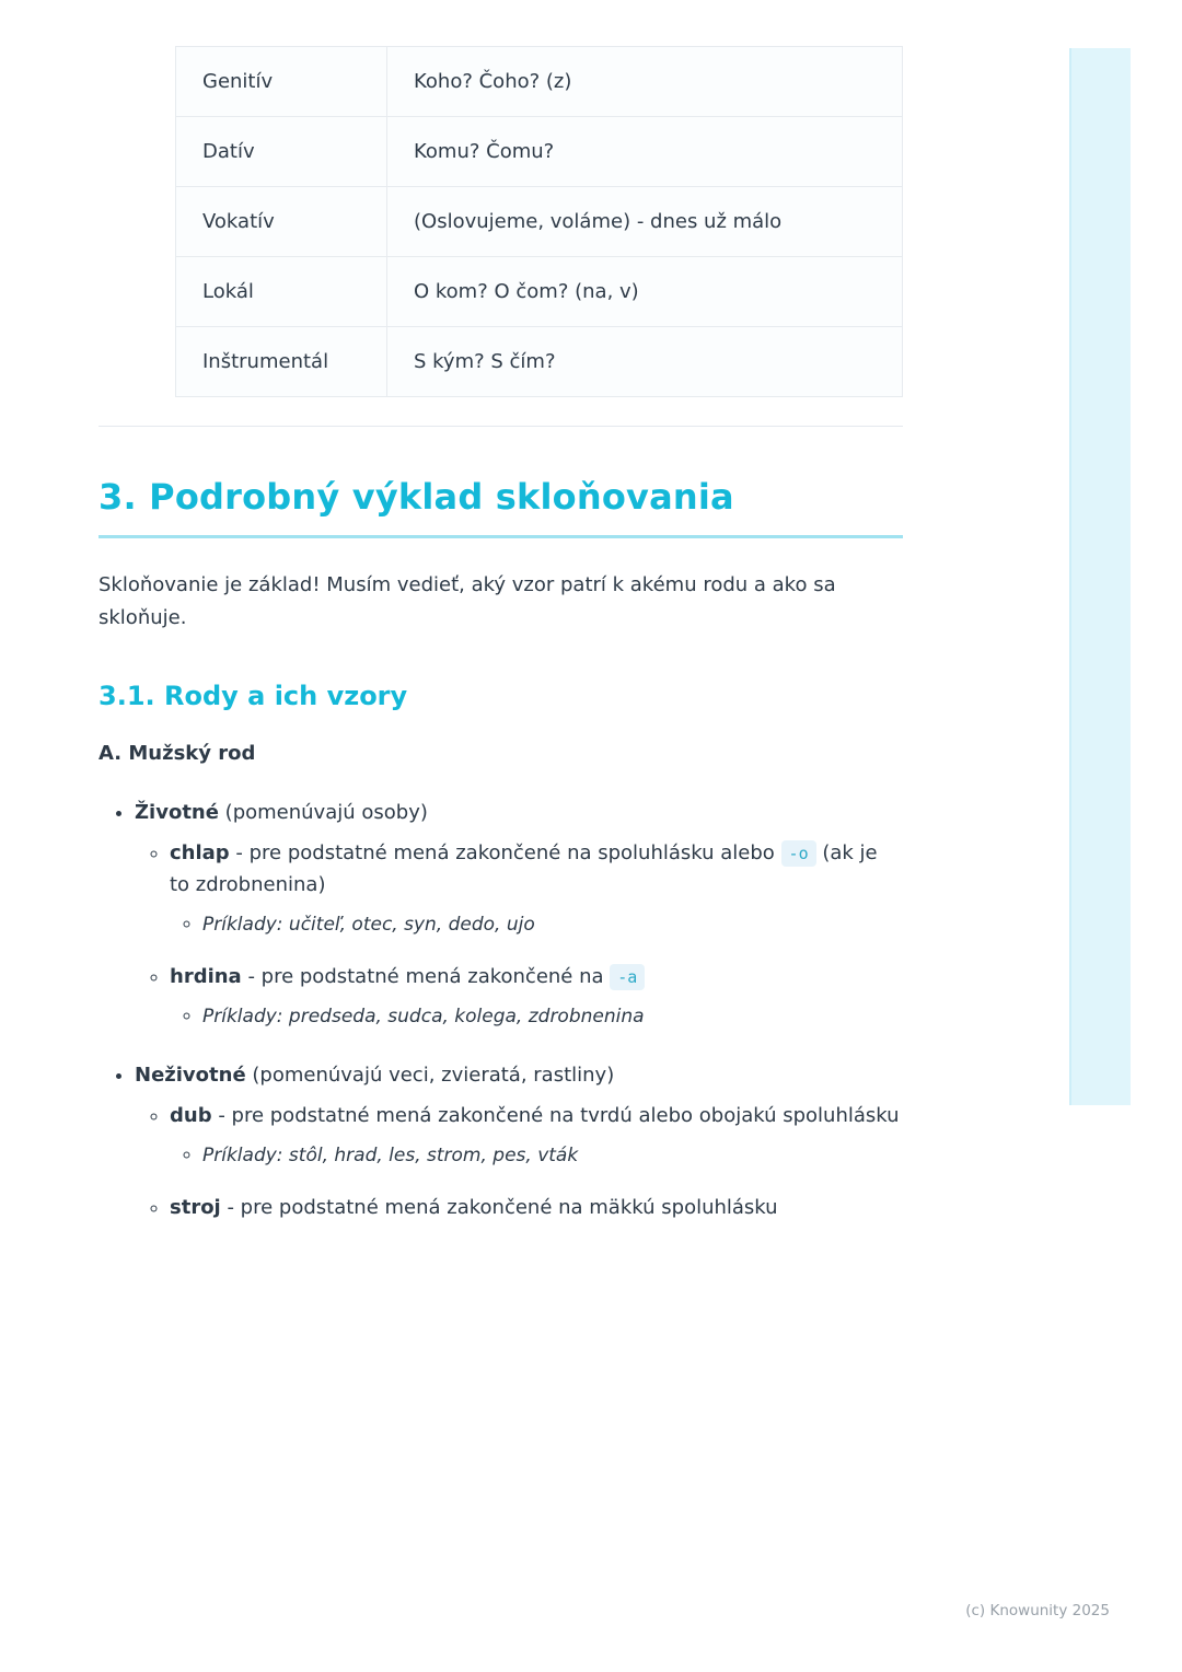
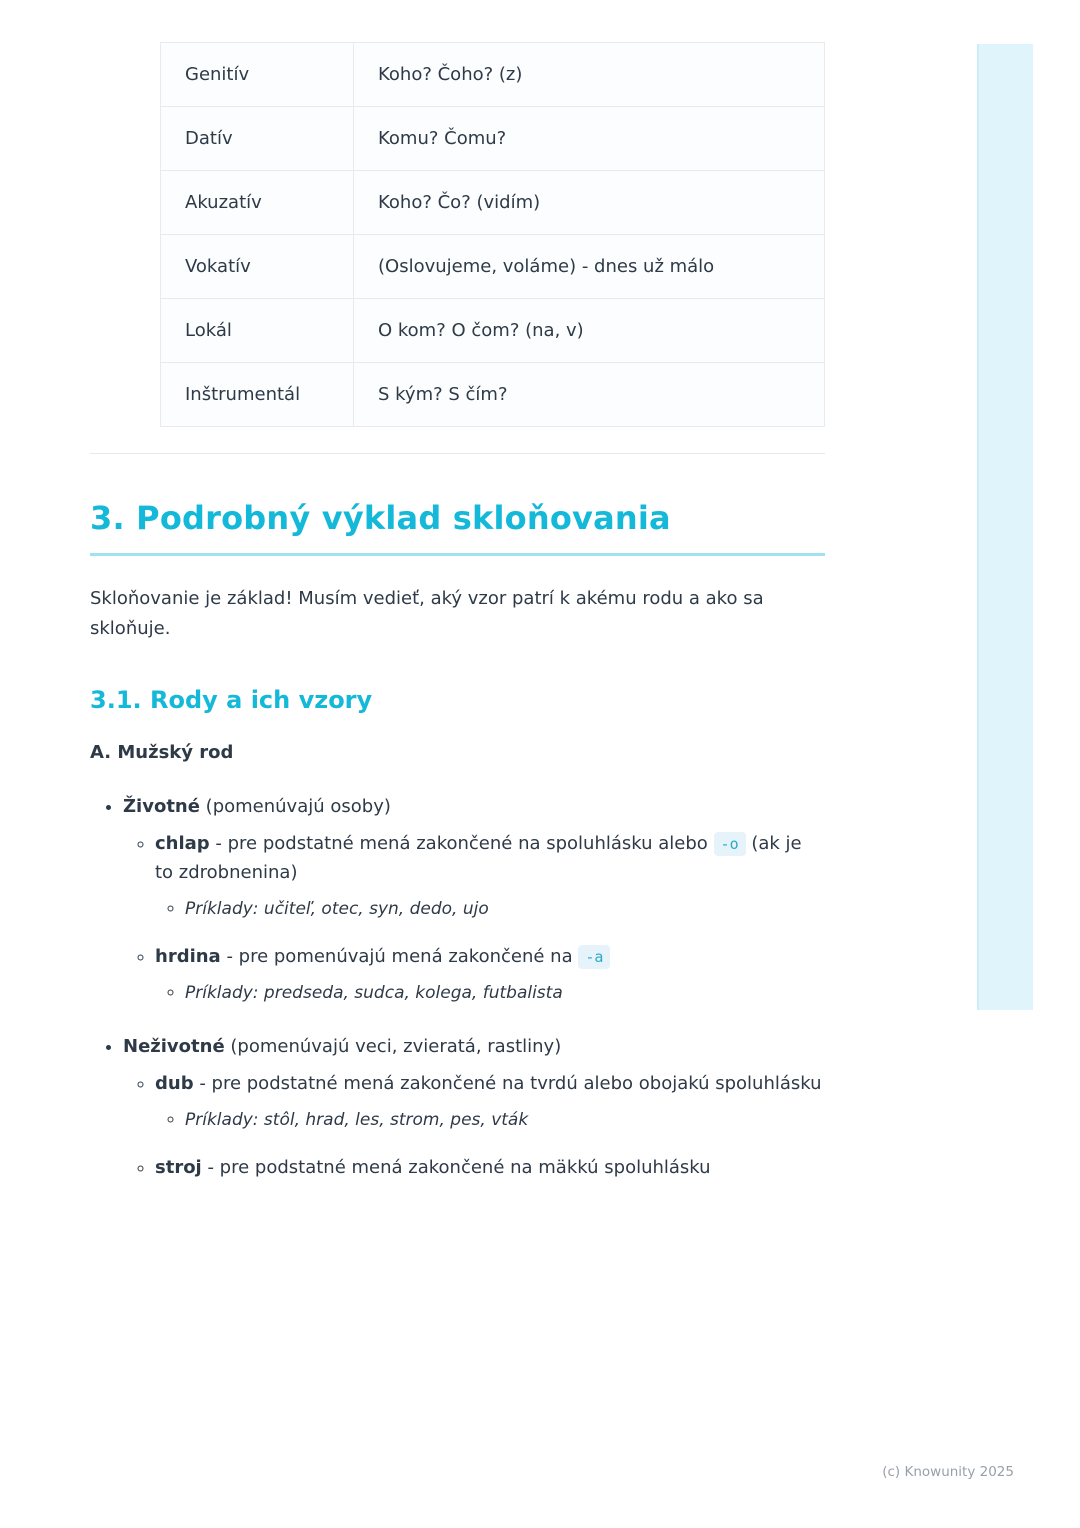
  Genitív	Koho? Čoho? (z)
  Datív	Komu? Čomu?
+ Akuzatív	Koho? Čo? (vidím)
  Vokatív	(Oslovujeme, voláme) - dnes už málo
  Lokál	O kom? O čom? (na, v)
  Inštrumentál	S kým? S čím?
  3. Podrobný výklad skloňovania
  Skloňovanie je základ! Musím vedieť, aký vzor patrí k akému rodu a ako sa skloňuje.
  3.1. Rody a ich vzory
  A. Mužský rod
  Životné (pomenúvajú osoby)
  chlap - pre podstatné mená zakončené na spoluhlásku alebo -o (ak je to zdrobnenina)
  Príklady: učiteľ, otec, syn, dedo, ujo
- hrdina - pre podstatné mená zakončené na -a
+ hrdina - pre pomenúvajú mená zakončené na -a
- Príklady: predseda, sudca, kolega, zdrobnenina
+ Príklady: predseda, sudca, kolega, futbalista
  Neživotné (pomenúvajú veci, zvieratá, rastliny)
  dub - pre podstatné mená zakončené na tvrdú alebo obojakú spoluhlásku
  Príklady: stôl, hrad, les, strom, pes, vták
  stroj - pre podstatné mená zakončené na mäkkú spoluhlásku
  (c) Knowunity 2025
